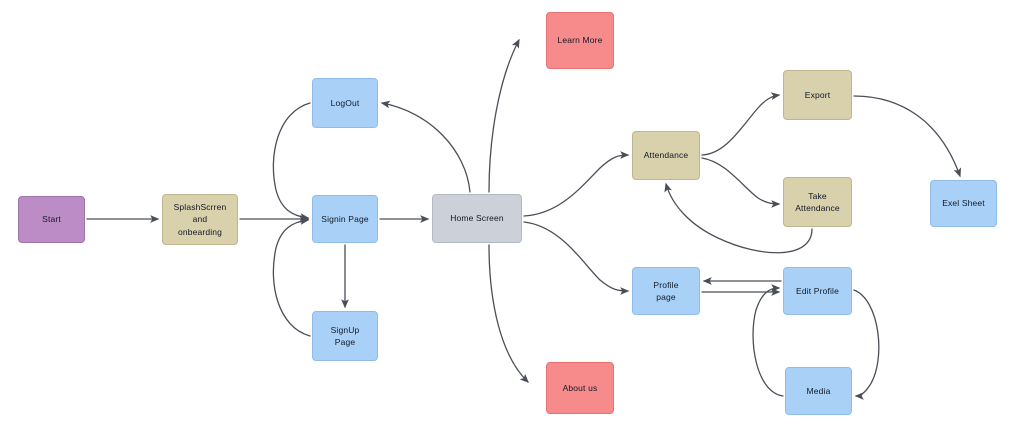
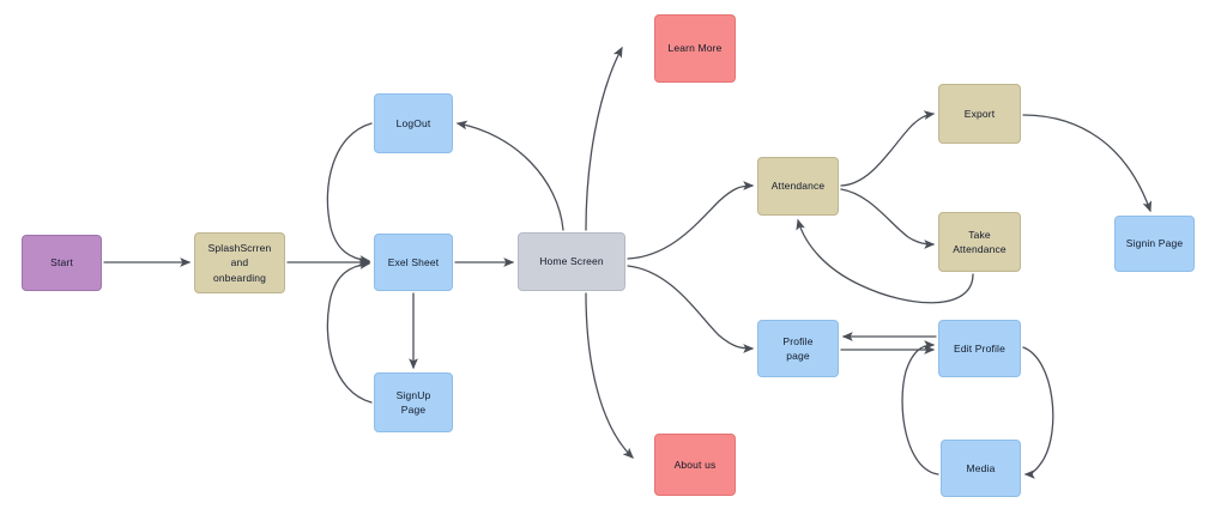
  Start
  SplashScrren
  and
  onbearding
- Signin Page
+ Exel Sheet
  LogOut
  SignUp
  Page
  Home Screen
  Learn More
  About us
  Attendance
  Export
  Take
  Attendance
- Exel Sheet
+ Signin Page
  Profile
  page
  Edit Profile
  Media
